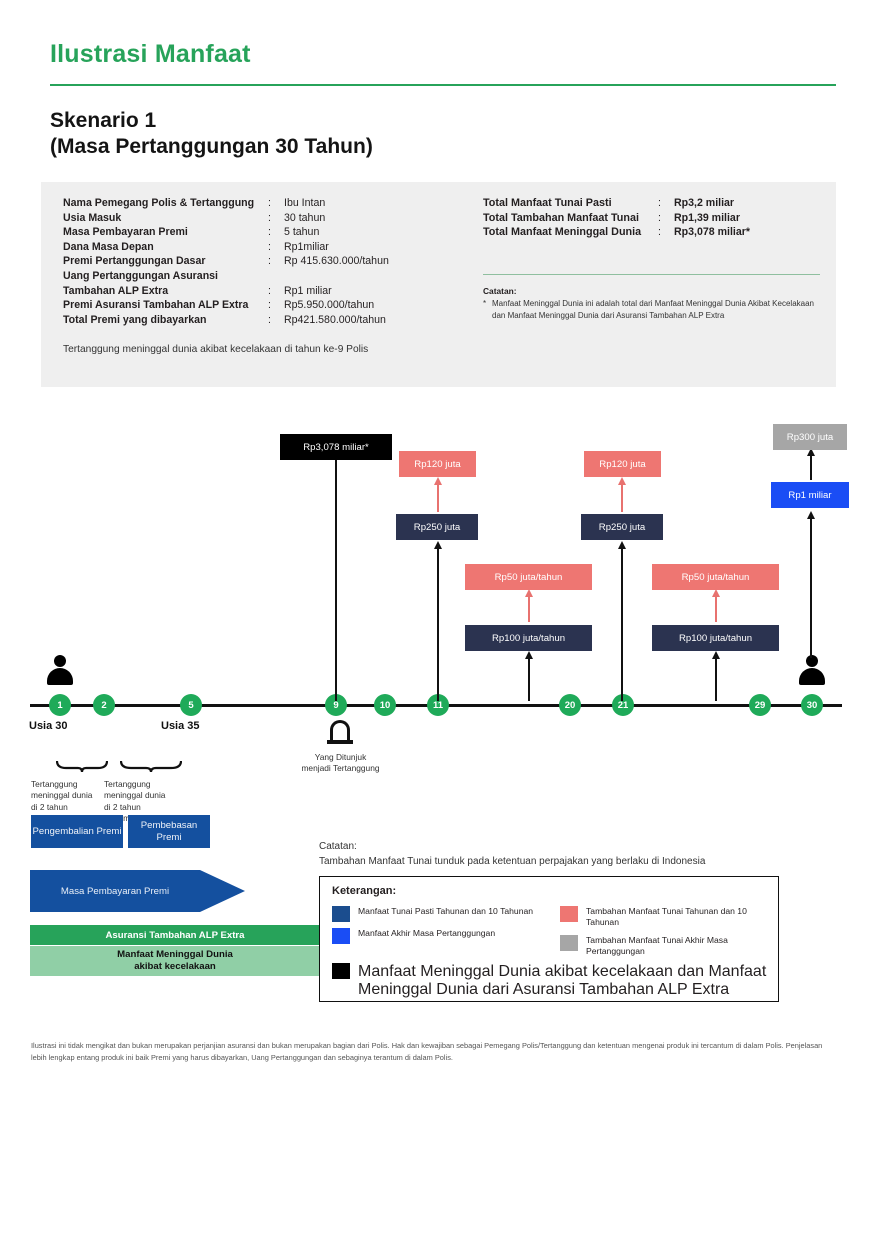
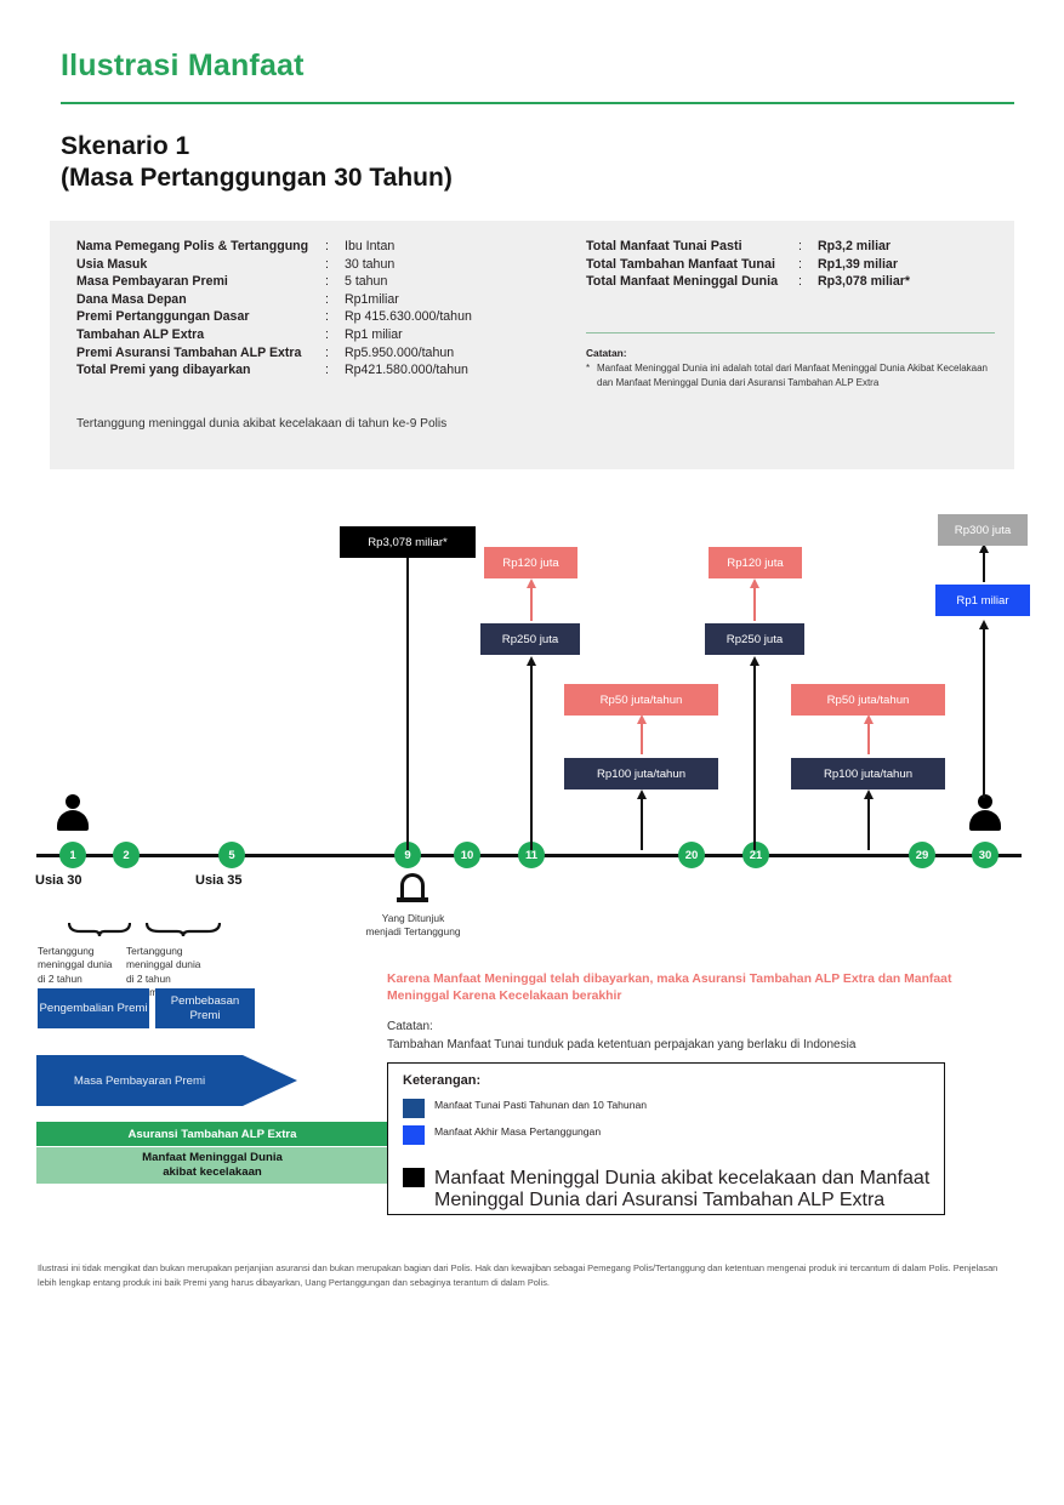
  Ilustrasi Manfaat
  Skenario 1
  (Masa Pertanggungan 30 Tahun)
  Nama Pemegang Polis & Tertanggung
  :
  Ibu Intan
  Usia Masuk
  :
  30 tahun
  Masa Pembayaran Premi
  :
  5 tahun
  Dana Masa Depan
  :
  Rp1miliar
  Premi Pertanggungan Dasar
  :
  Rp 415.630.000/tahun
- Uang Pertanggungan Asuransi
  Tambahan ALP Extra
  :
  Rp1 miliar
  Premi Asuransi Tambahan ALP Extra
  :
  Rp5.950.000/tahun
  Total Premi yang dibayarkan
  :
  Rp421.580.000/tahun
  Total Manfaat Tunai Pasti
  :
  Rp3,2 miliar
  Total Tambahan Manfaat Tunai
  :
  Rp1,39 miliar
  Total Manfaat Meninggal Dunia
  :
  Rp3,078 miliar*
  Catatan:
  *
  Manfaat Meninggal Dunia ini adalah total dari Manfaat Meninggal Dunia Akibat Kecelakaan dan Manfaat Meninggal Dunia dari Asuransi Tambahan ALP Extra
  Tertanggung meninggal dunia akibat kecelakaan di tahun ke-9 Polis
  1
  2
  5
  9
  10
  11
  20
  21
  29
  30
  Yang Ditunjuk
  menjadi Tertanggung
  Usia 30
  Usia 35
  Rp3,078 miliar*
  Rp250 juta
  Rp120 juta
  Rp100 juta/tahun
  Rp50 juta/tahun
  Rp250 juta
  Rp120 juta
  Rp100 juta/tahun
  Rp50 juta/tahun
  Rp1 miliar
  Rp300 juta
  Tertanggung meninggal dunia di 2 tahun
  Tertanggung meninggal dunia di 2 tahun m
  Pengembalian Premi
  Pembebasan Premi
  Masa Pembayaran Premi
  Asuransi Tambahan ALP Extra
  Manfaat Meninggal Dunia
  akibat kecelakaan
+ Karena Manfaat Meninggal telah dibayarkan, maka Asuransi Tambahan ALP Extra dan Manfaat Meninggal Karena Kecelakaan berakhir
  Catatan:
  Tambahan Manfaat Tunai tunduk pada ketentuan perpajakan yang berlaku di Indonesia
  Keterangan:
  Manfaat Tunai Pasti Tahunan dan 10 Tahunan
  Manfaat Akhir Masa Pertanggungan
- Tambahan Manfaat Tunai Tahunan dan 10 Tahunan
- Tambahan Manfaat Tunai Akhir Masa Pertanggungan
  Manfaat Meninggal Dunia akibat kecelakaan dan Manfaat Meninggal Dunia dari Asuransi Tambahan ALP Extra
  Ilustrasi ini tidak mengikat dan bukan merupakan perjanjian asuransi dan bukan merupakan bagian dari Polis. Hak dan kewajiban sebagai Pemegang Polis/Tertanggung dan ketentuan mengenai produk ini tercantum di dalam Polis. Penjelasan lebih lengkap entang produk ini baik Premi yang harus dibayarkan, Uang Pertanggungan dan sebaginya terantum di dalam Polis.
